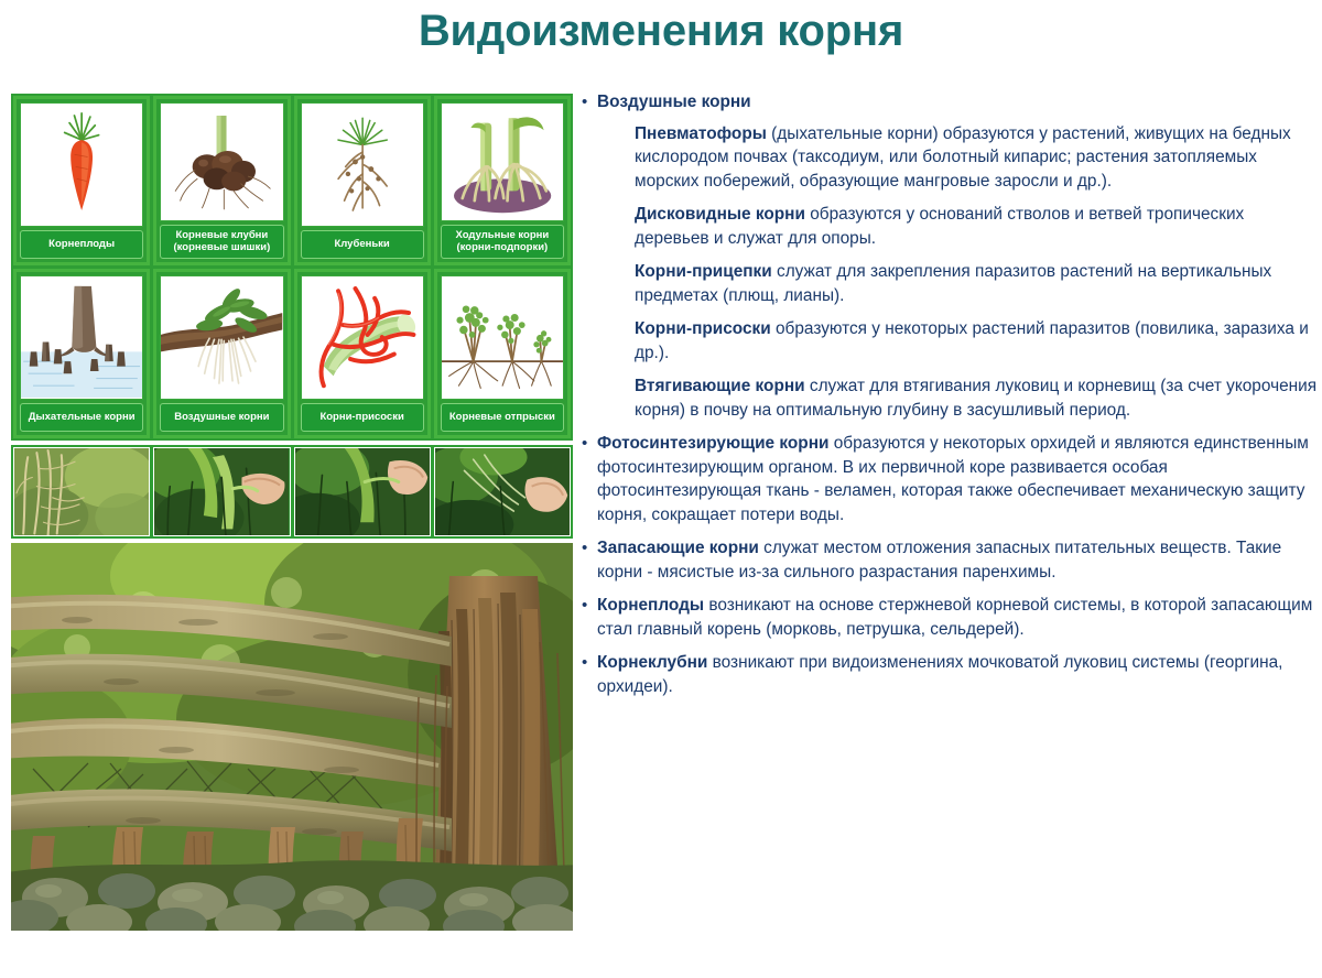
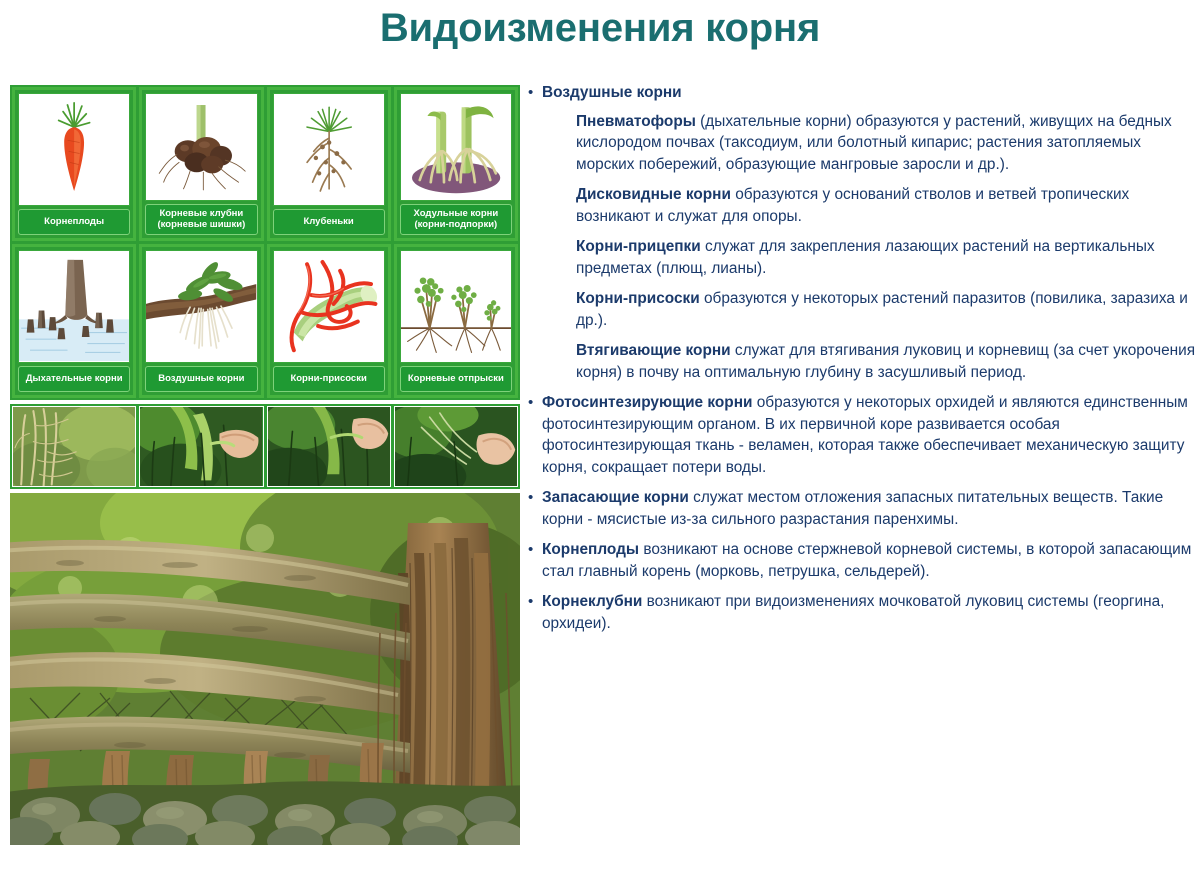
  Видоизменения корня
  Корнеплоды
  Корневые клубни
  (корневые шишки)
  Клубеньки
  Ходульные корни
  (корни-подпорки)
  Дыхательные корни
  Воздушные корни
  Корни-присоски
  Корневые отпрыски
  Воздушные корни
  Пневматофоры (дыхательные корни) образуются у растений, живущих на бедных кислородом почвах (таксодиум, или болотный кипарис; растения затопляемых морских побережий, образующие мангровые заросли и др.).
- Дисковидные корни образуются у оснований стволов и ветвей тропических деревьев и служат для опоры.
+ Дисковидные корни образуются у оснований стволов и ветвей тропических возникают и служат для опоры.
- Корни-прицепки служат для закрепления паразитов растений на вертикальных предметах (плющ, лианы).
+ Корни-прицепки служат для закрепления лазающих растений на вертикальных предметах (плющ, лианы).
  Корни-присоски образуются у некоторых растений паразитов (повилика, заразиха и др.).
  Втягивающие корни служат для втягивания луковиц и корневищ (за счет укорочения корня) в почву на оптимальную глубину в засушливый период.
  Фотосинтезирующие корни образуются у некоторых орхидей и являются единственным фотосинтезирующим органом. В их первичной коре развивается особая фотосинтезирующая ткань - веламен, которая также обеспечивает механическую защиту корня, сокращает потери воды.
  Запасающие корни служат местом отложения запасных питательных веществ. Такие корни - мясистые из-за сильного разрастания паренхимы.
  Корнеплоды возникают на основе стержневой корневой системы, в которой запасающим стал главный корень (морковь, петрушка, сельдерей).
  Корнеклубни возникают при видоизменениях мочковатой луковиц системы (георгина, орхидеи).
